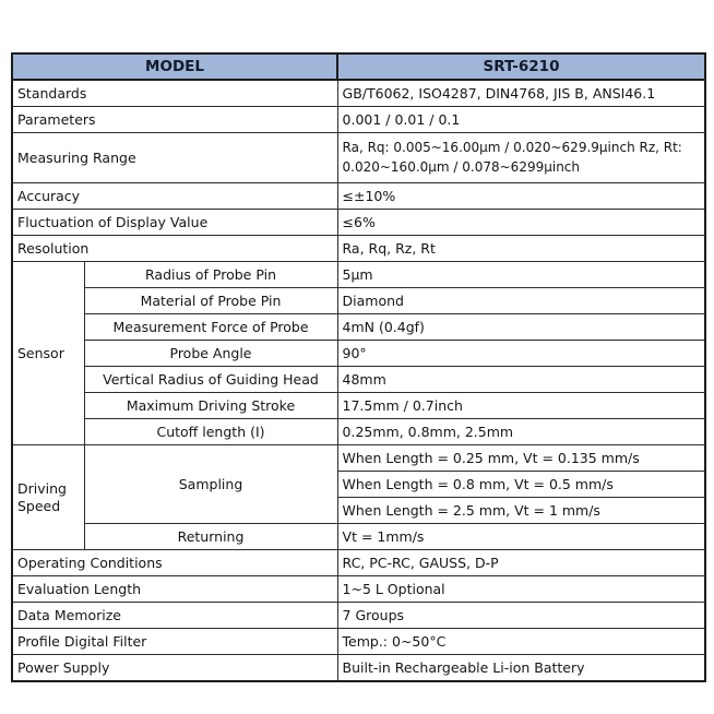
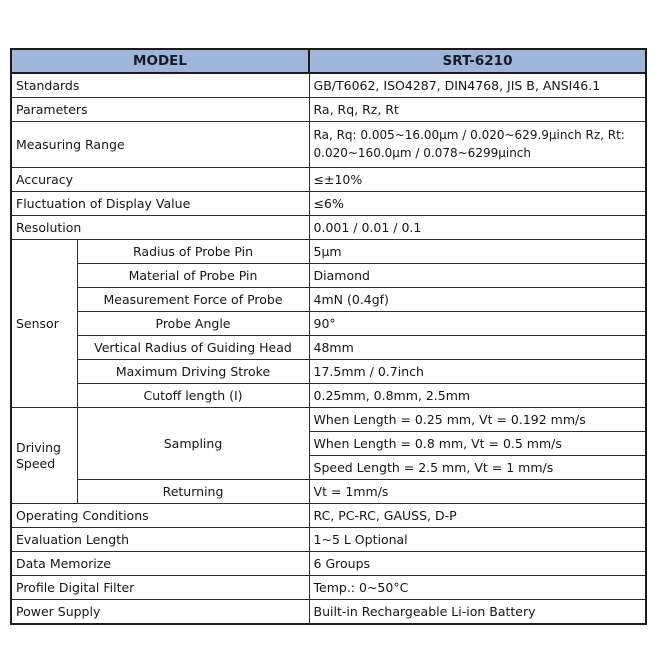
  MODEL	SRT-6210
  Standards	GB/T6062, ISO4287, DIN4768, JIS B, ANSI46.1
- Parameters	0.001 / 0.01 / 0.1
+ Parameters	Ra, Rq, Rz, Rt
  Measuring Range	Ra, Rq: 0.005~16.00μm / 0.020~629.9μinch Rz, Rt: 0.020~160.0μm / 0.078~6299μinch
  Accuracy	≤±10%
  Fluctuation of Display Value	≤6%
- Resolution	Ra, Rq, Rz, Rt
+ Resolution	0.001 / 0.01 / 0.1
  Sensor	Radius of Probe Pin	5μm
  Material of Probe Pin	Diamond
  Measurement Force of Probe	4mN (0.4gf)
  Probe Angle	90°
  Vertical Radius of Guiding Head	48mm
  Maximum Driving Stroke	17.5mm / 0.7inch
  Cutoff length (I)	0.25mm, 0.8mm, 2.5mm
- Driving Speed	Sampling	When Length = 0.25 mm, Vt = 0.135 mm/s
+ Driving Speed	Sampling	When Length = 0.25 mm, Vt = 0.192 mm/s
  When Length = 0.8 mm, Vt = 0.5 mm/s
- When Length = 2.5 mm, Vt = 1 mm/s
+ Speed Length = 2.5 mm, Vt = 1 mm/s
  Returning	Vt = 1mm/s
  Operating Conditions	RC, PC-RC, GAUSS, D-P
  Evaluation Length	1~5 L Optional
- Data Memorize	7 Groups
+ Data Memorize	6 Groups
  Profile Digital Filter	Temp.: 0~50°C
  Power Supply	Built-in Rechargeable Li-ion Battery
